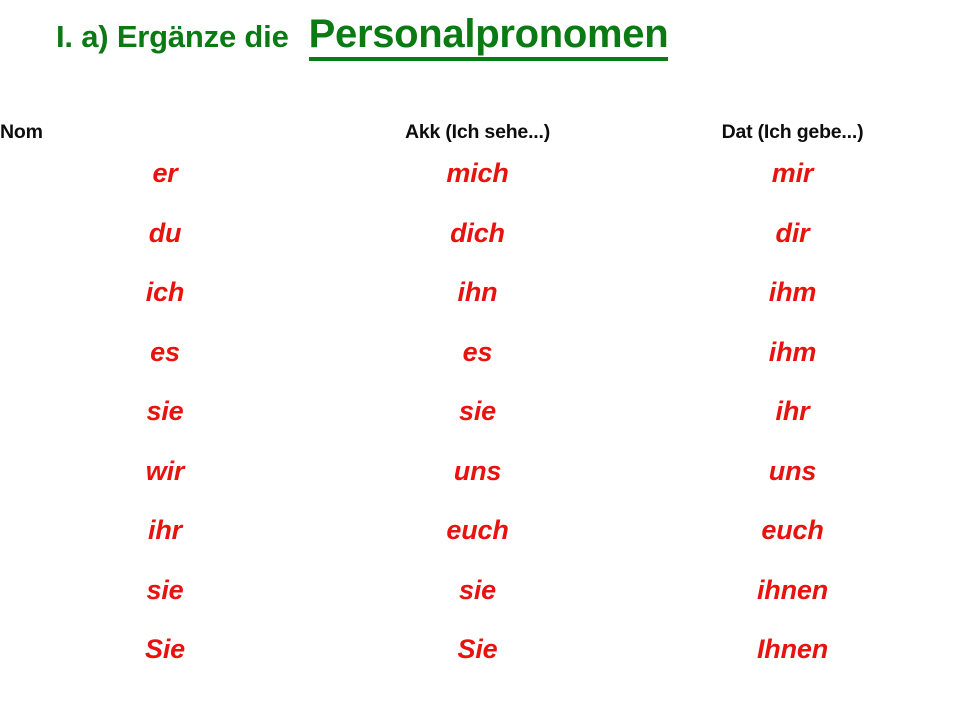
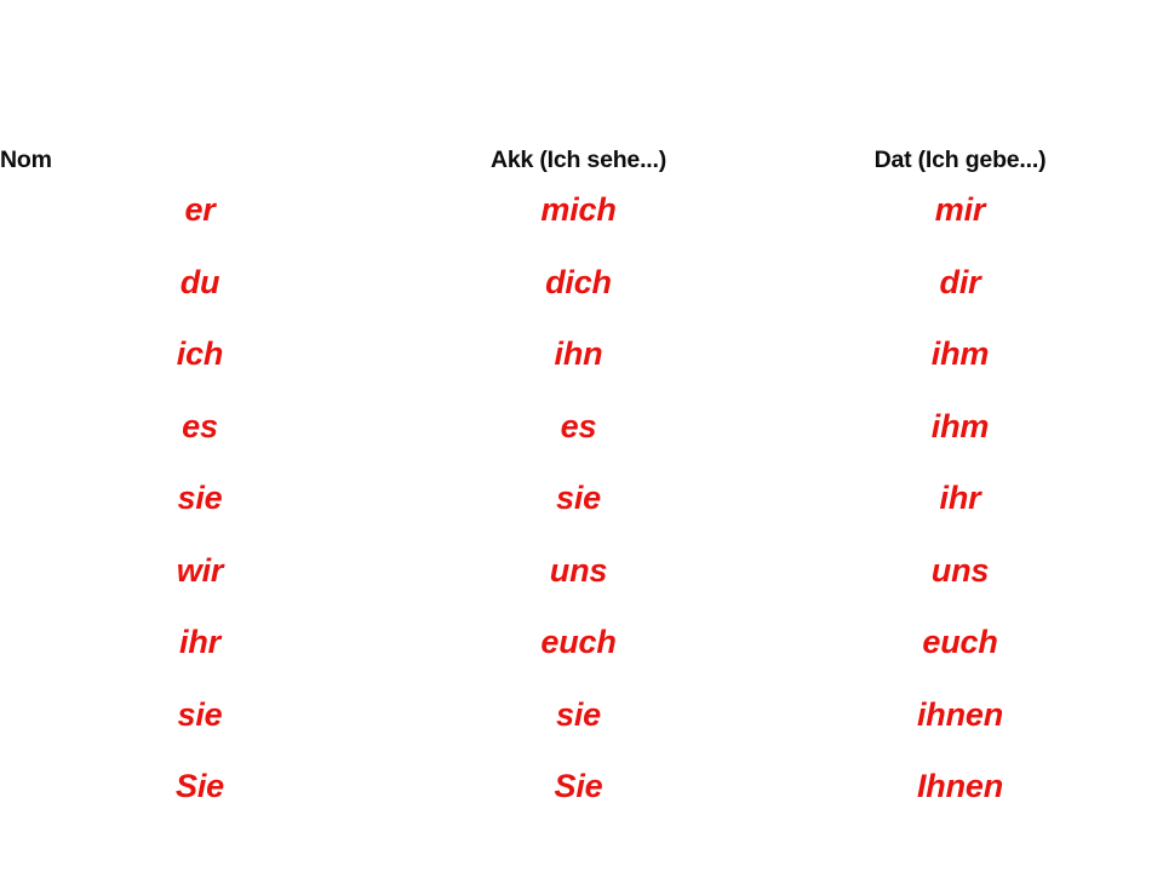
- I. a) Ergänze die
- Personalpronomen
  Nom	Akk (Ich sehe...)	Dat (Ich gebe...)
  er	mich	mir
  du	dich	dir
  ich	ihn	ihm
  es	es	ihm
  sie	sie	ihr
  wir	uns	uns
  ihr	euch	euch
  sie	sie	ihnen
  Sie	Sie	Ihnen
